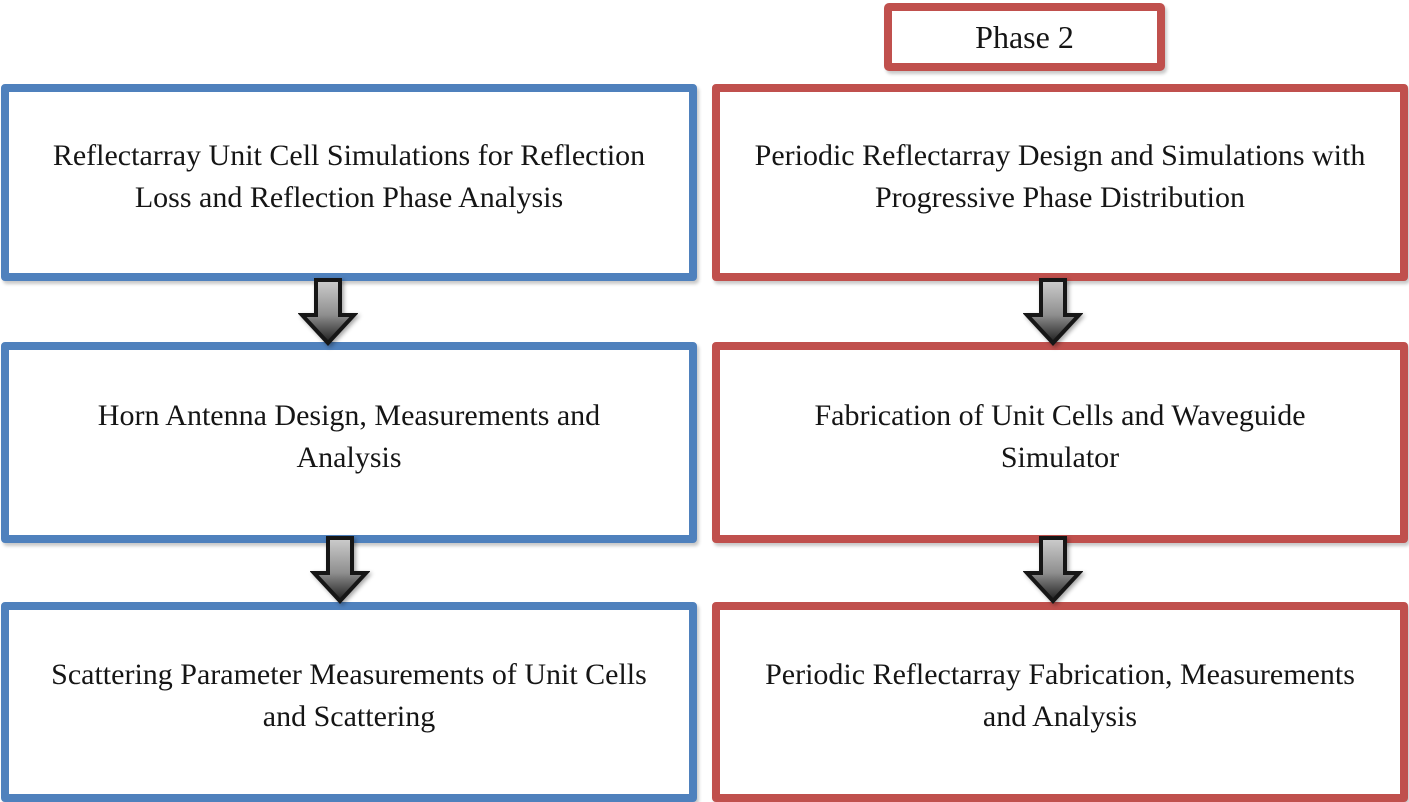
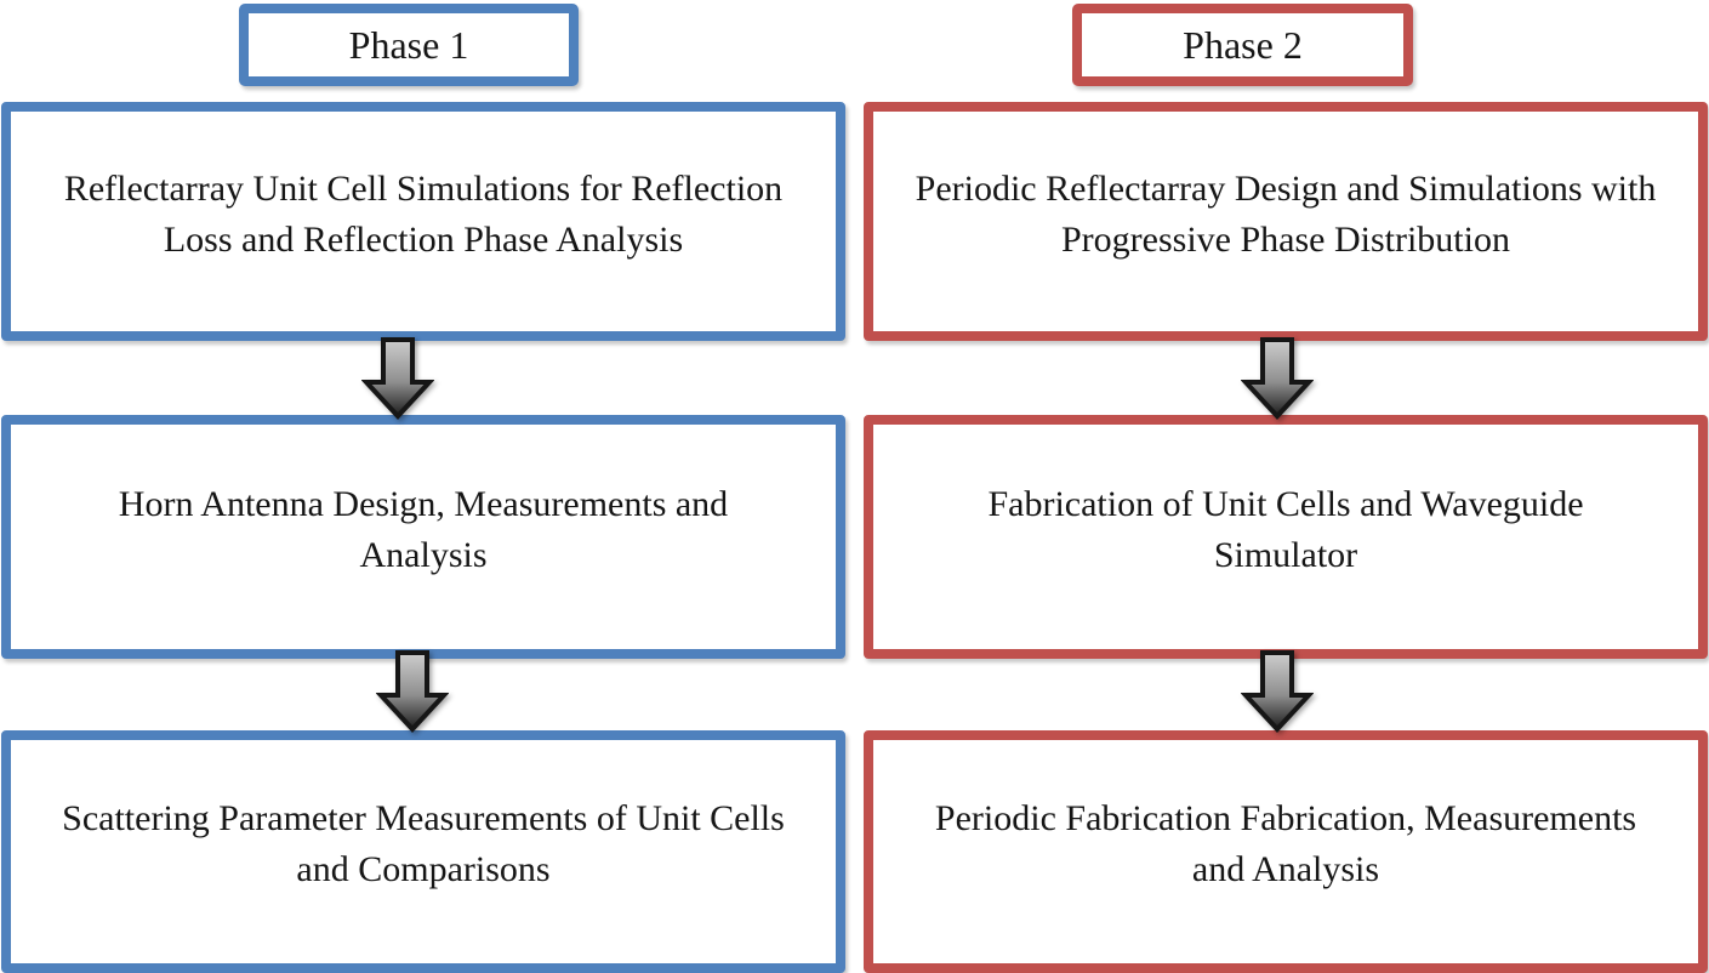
+ Phase 1
  Phase 2
  Reflectarray Unit Cell Simulations for Reflection Loss and Reflection Phase Analysis
  Horn Antenna Design, Measurements and Analysis
- Scattering Parameter Measurements of Unit Cells and Scattering
+ Scattering Parameter Measurements of Unit Cells and Comparisons
  Periodic Reflectarray Design and Simulations with Progressive Phase Distribution
  Fabrication of Unit Cells and Waveguide Simulator
- Periodic Reflectarray Fabrication, Measurements and Analysis
+ Periodic Fabrication Fabrication, Measurements and Analysis
